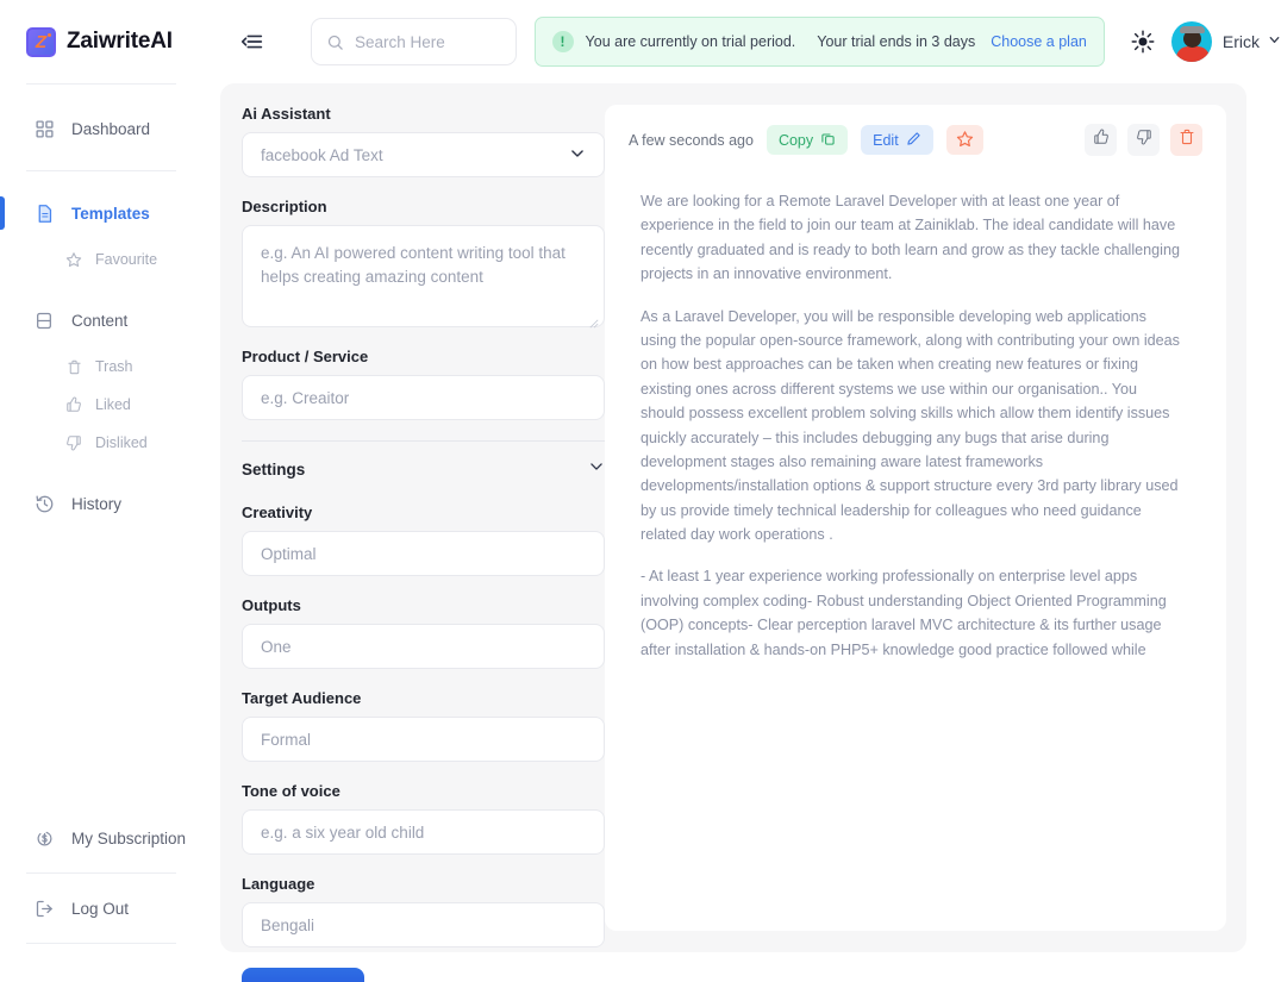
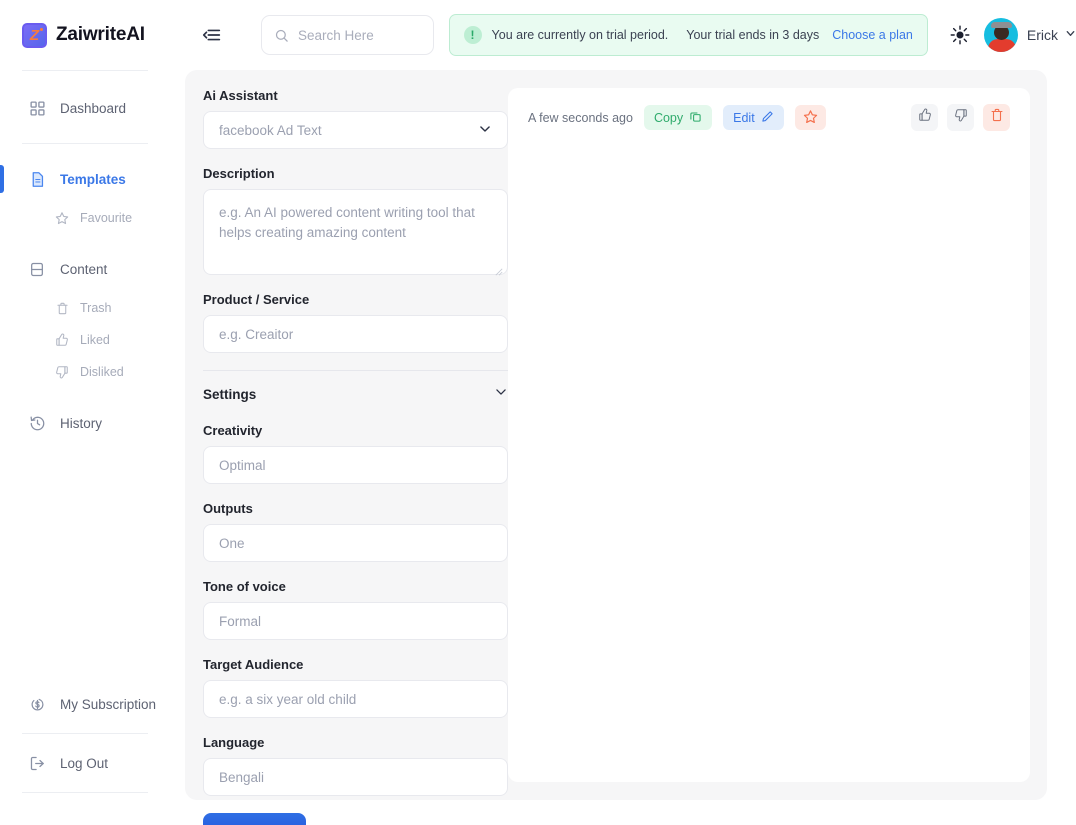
  Z
  ZaiwriteAI
  Search Here
  !
  You are currently on trial period.
  Your trial ends in 3 days
  Choose a plan
  Erick
  Dashboard
  Templates
  Favourite
  Content
  Trash
  Liked
  Disliked
  History
  My Subscription
  Log Out
  Ai Assistant
  facebook Ad Text
  Description
  e.g. An AI powered content writing tool that helps creating amazing content
  Product / Service
  e.g. Creaitor
  Settings
  Creativity
  Optimal
  Outputs
  One
- Target Audience
+ Tone of voice
  Formal
- Tone of voice
+ Target Audience
  e.g. a six year old child
  Language
  Bengali
  A few seconds ago
  Copy
  Edit
- We are looking for a Remote Laravel Developer with at least one year of experience in the field to join our team at Zainiklab. The ideal candidate will have recently graduated and is ready to both learn and grow as they tackle challenging projects in an innovative environment.
- As a Laravel Developer, you will be responsible developing web applications using the popular open-source framework, along with contributing your own ideas on how best approaches can be taken when creating new features or fixing existing ones across different systems we use within our organisation.. You should possess excellent problem solving skills which allow them identify issues quickly accurately – this includes debugging any bugs that arise during development stages also remaining aware latest frameworks developments/installation options & support structure every 3rd party library used by us provide timely technical leadership for colleagues who need guidance related day work operations .
- - At least 1 year experience working professionally on enterprise level apps involving complex coding- Robust understanding Object Oriented Programming (OOP) concepts- Clear perception laravel MVC architecture & its further usage after installation & hands-on PHP5+ knowledge good practice followed while
